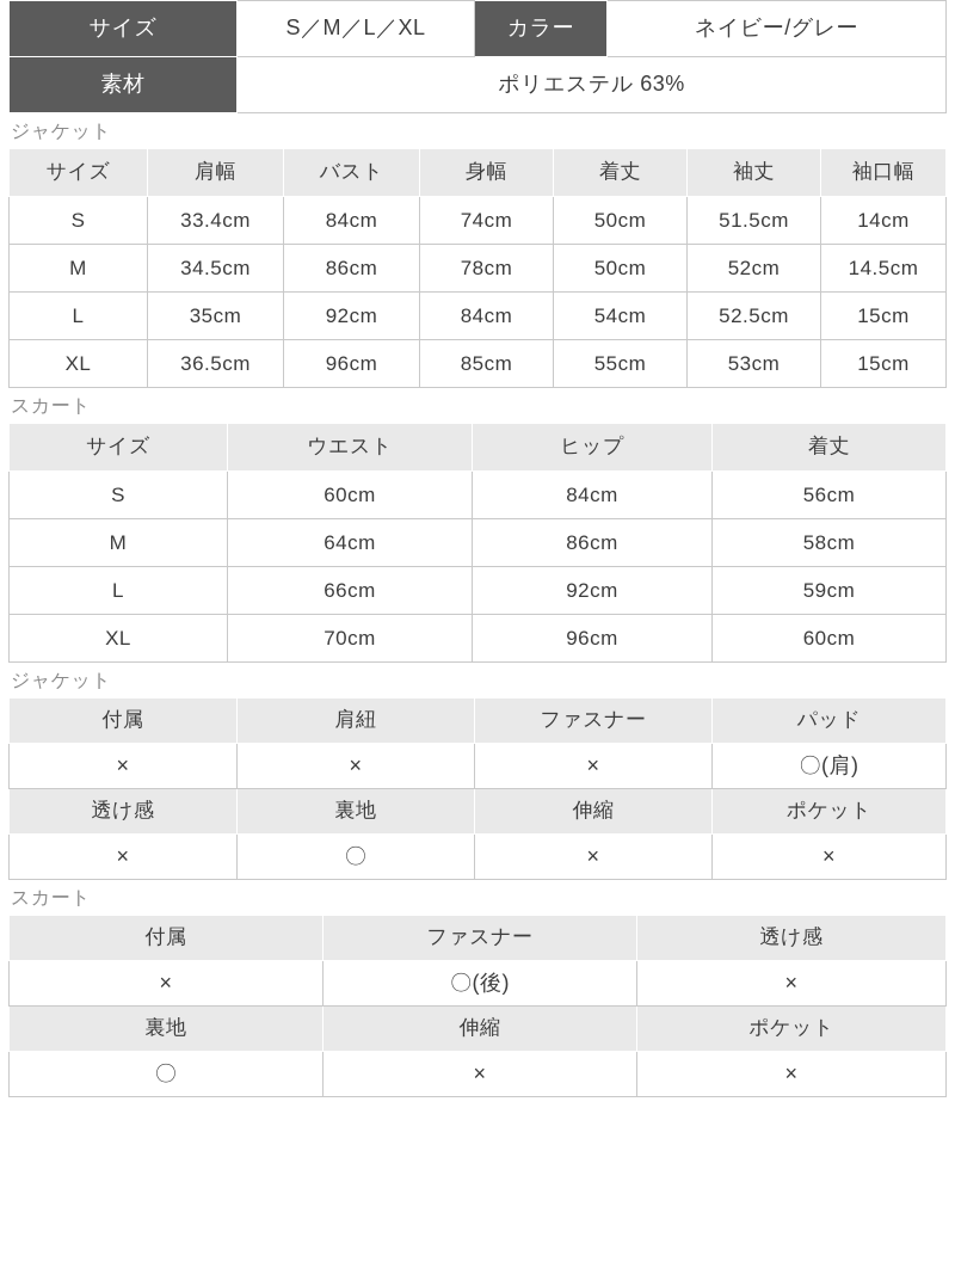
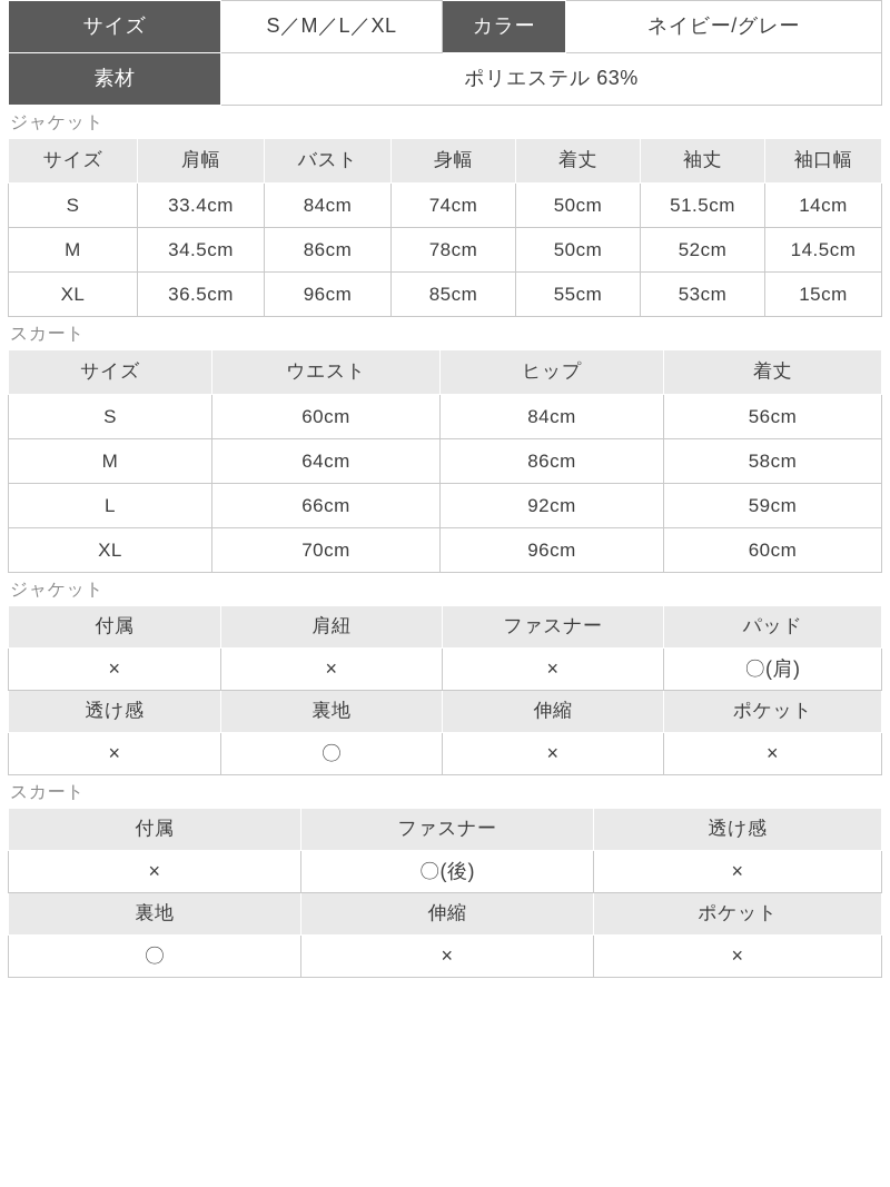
  サイズ	S／M／L／XL	カラー	ネイビー/グレー
  素材	ポリエステル 63%
  ジャケット
  サイズ	肩幅	バスト	身幅	着丈	袖丈	袖口幅
  S	33.4cm	84cm	74cm	50cm	51.5cm	14cm
  M	34.5cm	86cm	78cm	50cm	52cm	14.5cm
- L	35cm	92cm	84cm	54cm	52.5cm	15cm
  XL	36.5cm	96cm	85cm	55cm	53cm	15cm
  スカート
  サイズ	ウエスト	ヒップ	着丈
  S	60cm	84cm	56cm
  M	64cm	86cm	58cm
  L	66cm	92cm	59cm
  XL	70cm	96cm	60cm
  ジャケット
  付属	肩紐	ファスナー	パッド
  ×	×	×	〇(肩)
  透け感	裏地	伸縮	ポケット
  ×	〇	×	×
  スカート
  付属	ファスナー	透け感
  ×	〇(後)	×
  裏地	伸縮	ポケット
  〇	×	×
